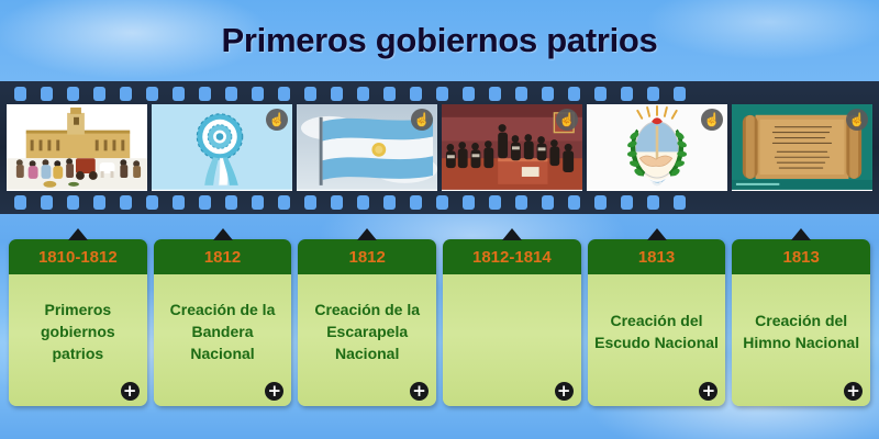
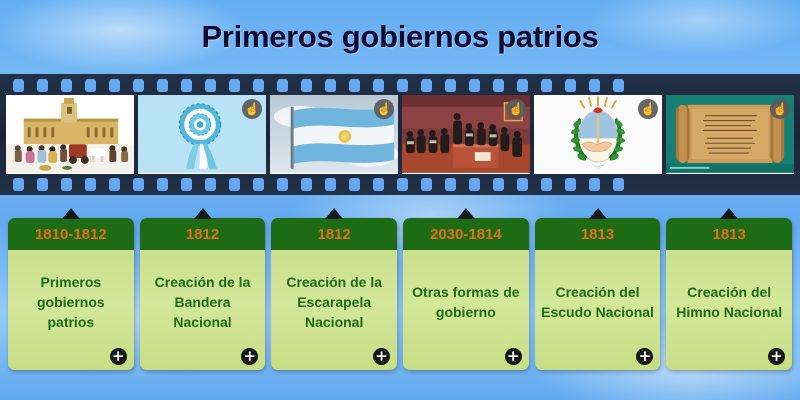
  Primeros gobiernos patrios
  ☝
  ☝
  ☝
  ☝
  ☝
  1810-1812
  Primeros gobiernos patrios
  +
  1812
  Creación de la Bandera Nacional
  +
  1812
  Creación de la Escarapela Nacional
  +
- 1812-1814
+ 2030-1814
+ Otras formas de gobierno
  +
  1813
  Creación del Escudo Nacional
  +
  1813
  Creación del Himno Nacional
  +
